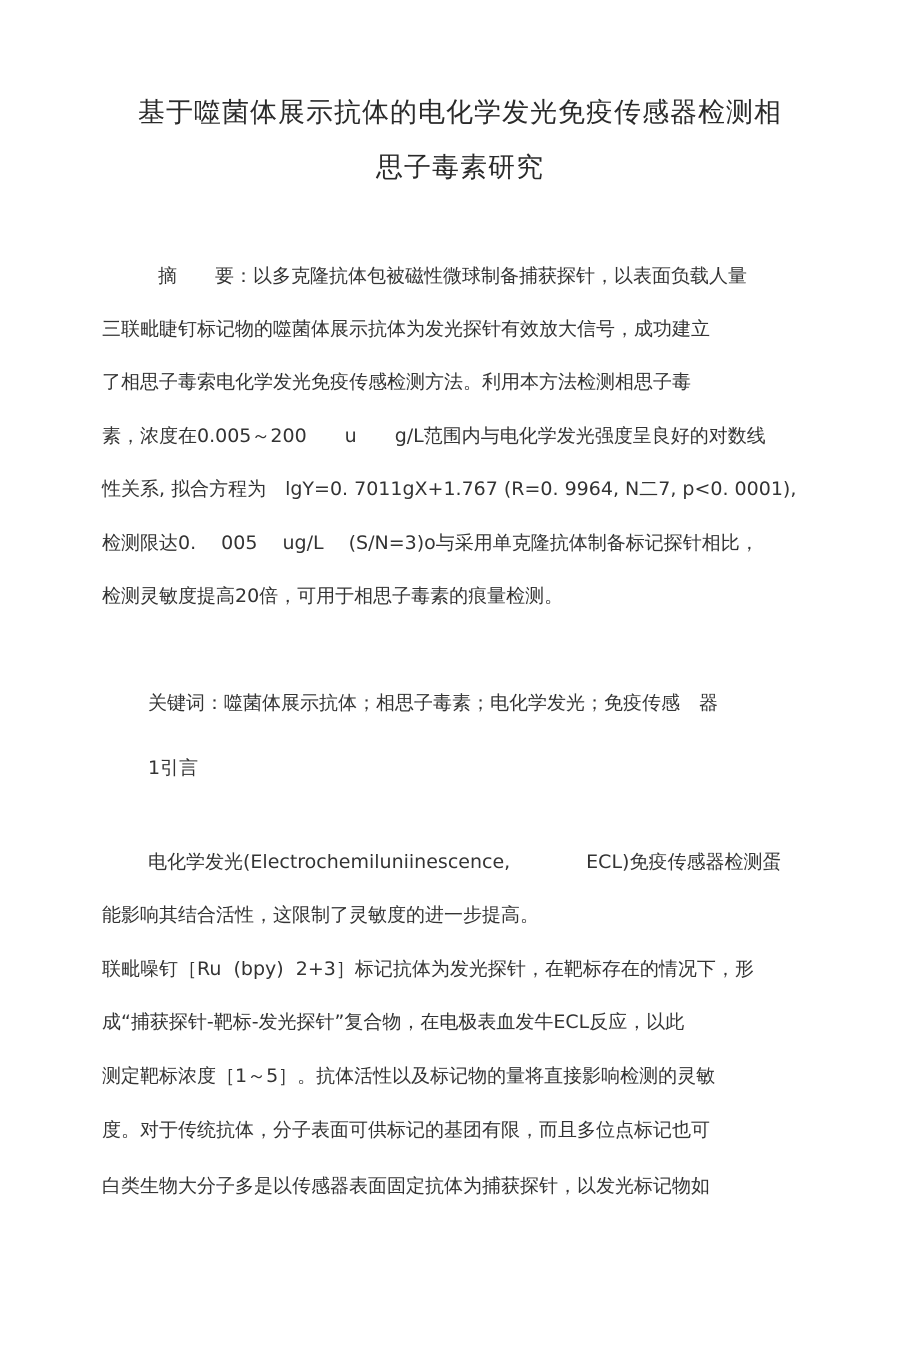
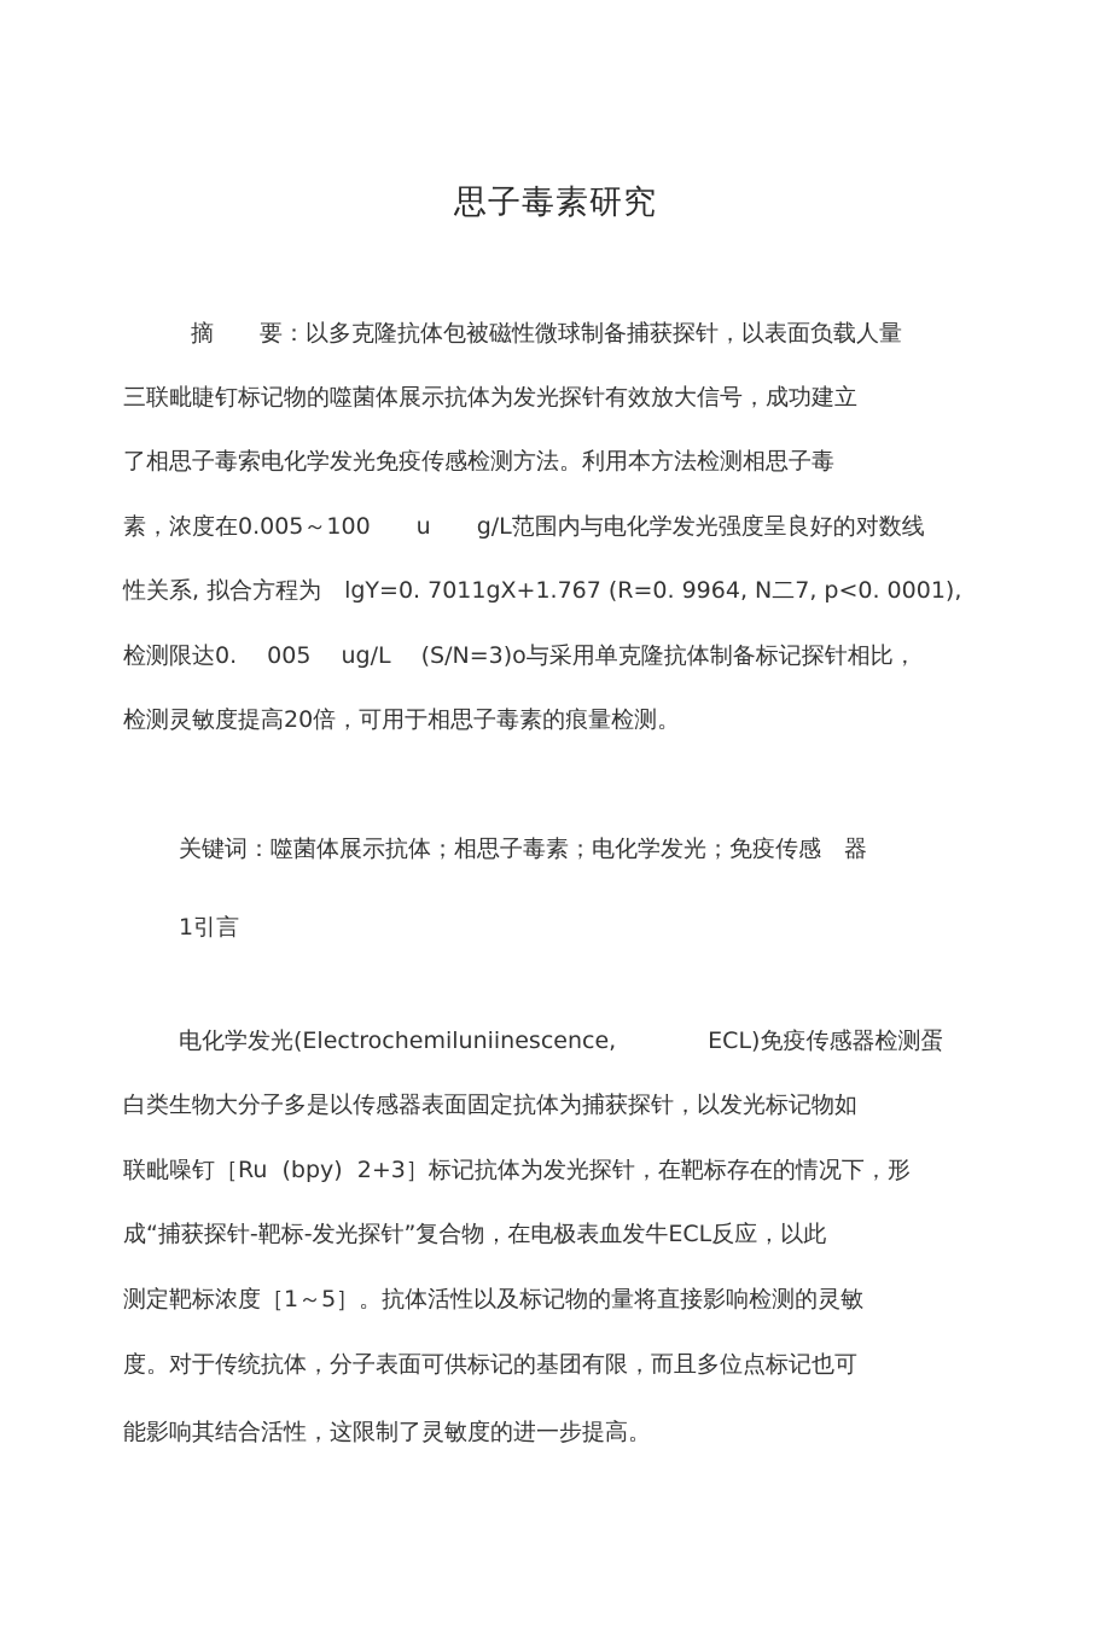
- 基于噬菌体展示抗体的电化学发光免疫传感器检测相
  思子毒素研究
  摘 要：以多克隆抗体包被磁性微球制备捕获探针，以表面负载人量
  三联毗睫钉标记物的噬菌体展示抗体为发光探针有效放大信号，成功建立
  了相思子毒索电化学发光免疫传感检测方法。利用本方法检测相思子毒
- 素，浓度在0.005～200 u g/L范围内与电化学发光强度呈良好的对数线
+ 素，浓度在0.005～100 u g/L范围内与电化学发光强度呈良好的对数线
  性关系, 拟合方程为 lgY=0. 7011gX+1.767 (R=0. 9964, N二7, p<0. 0001),
  检测限达0. 005 ug/L (S/N=3)o与采用单克隆抗体制备标记探针相比，
  检测灵敏度提高20倍，可用于相思子毒素的痕量检测。
  关键词：噬菌体展示抗体；相思子毒素；电化学发光；免疫传感 器
  1引言
  电化学发光(Electrochemiluniinescence, ECL)免疫传感器检测蛋
- 能影响其结合活性，这限制了灵敏度的进一步提高。
+ 白类生物大分子多是以传感器表面固定抗体为捕获探针，以发光标记物如
  联毗噪钉［Ru (bpy) 2+3］标记抗体为发光探针，在靶标存在的情况下，形
  成“捕获探针-靶标-发光探针”复合物，在电极表血发牛ECL反应，以此
  测定靶标浓度［1～5］。抗体活性以及标记物的量将直接影响检测的灵敏
  度。对于传统抗体，分子表面可供标记的基团有限，而且多位点标记也可
- 白类生物大分子多是以传感器表面固定抗体为捕获探针，以发光标记物如
+ 能影响其结合活性，这限制了灵敏度的进一步提高。
